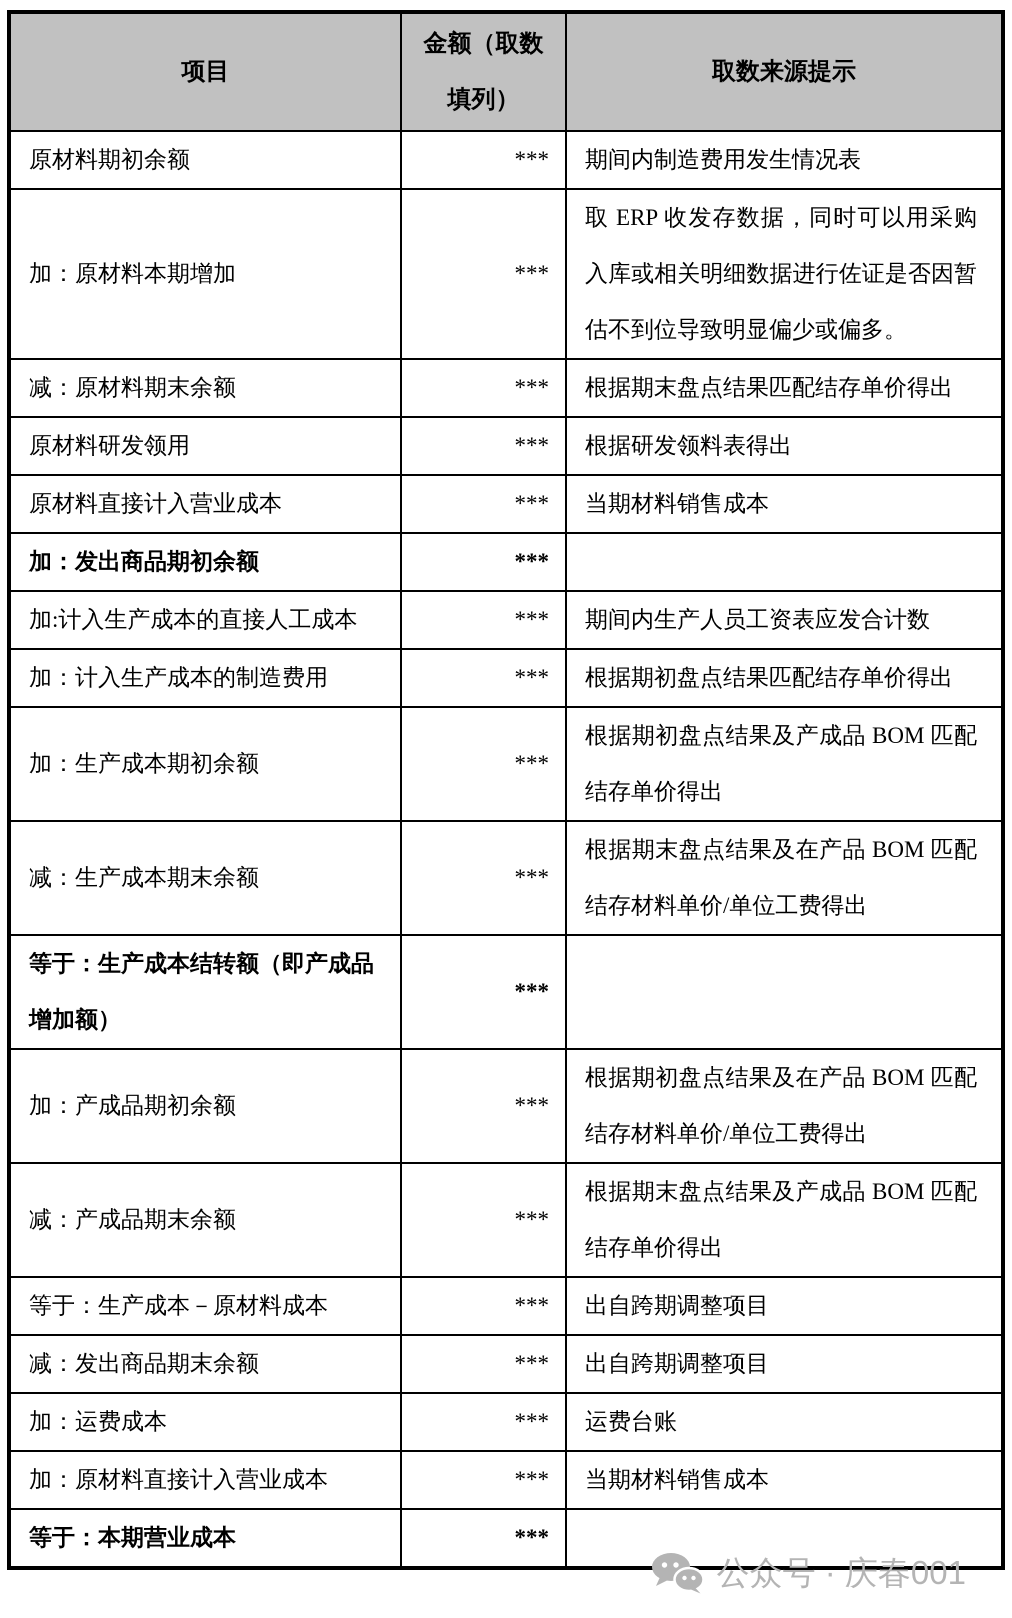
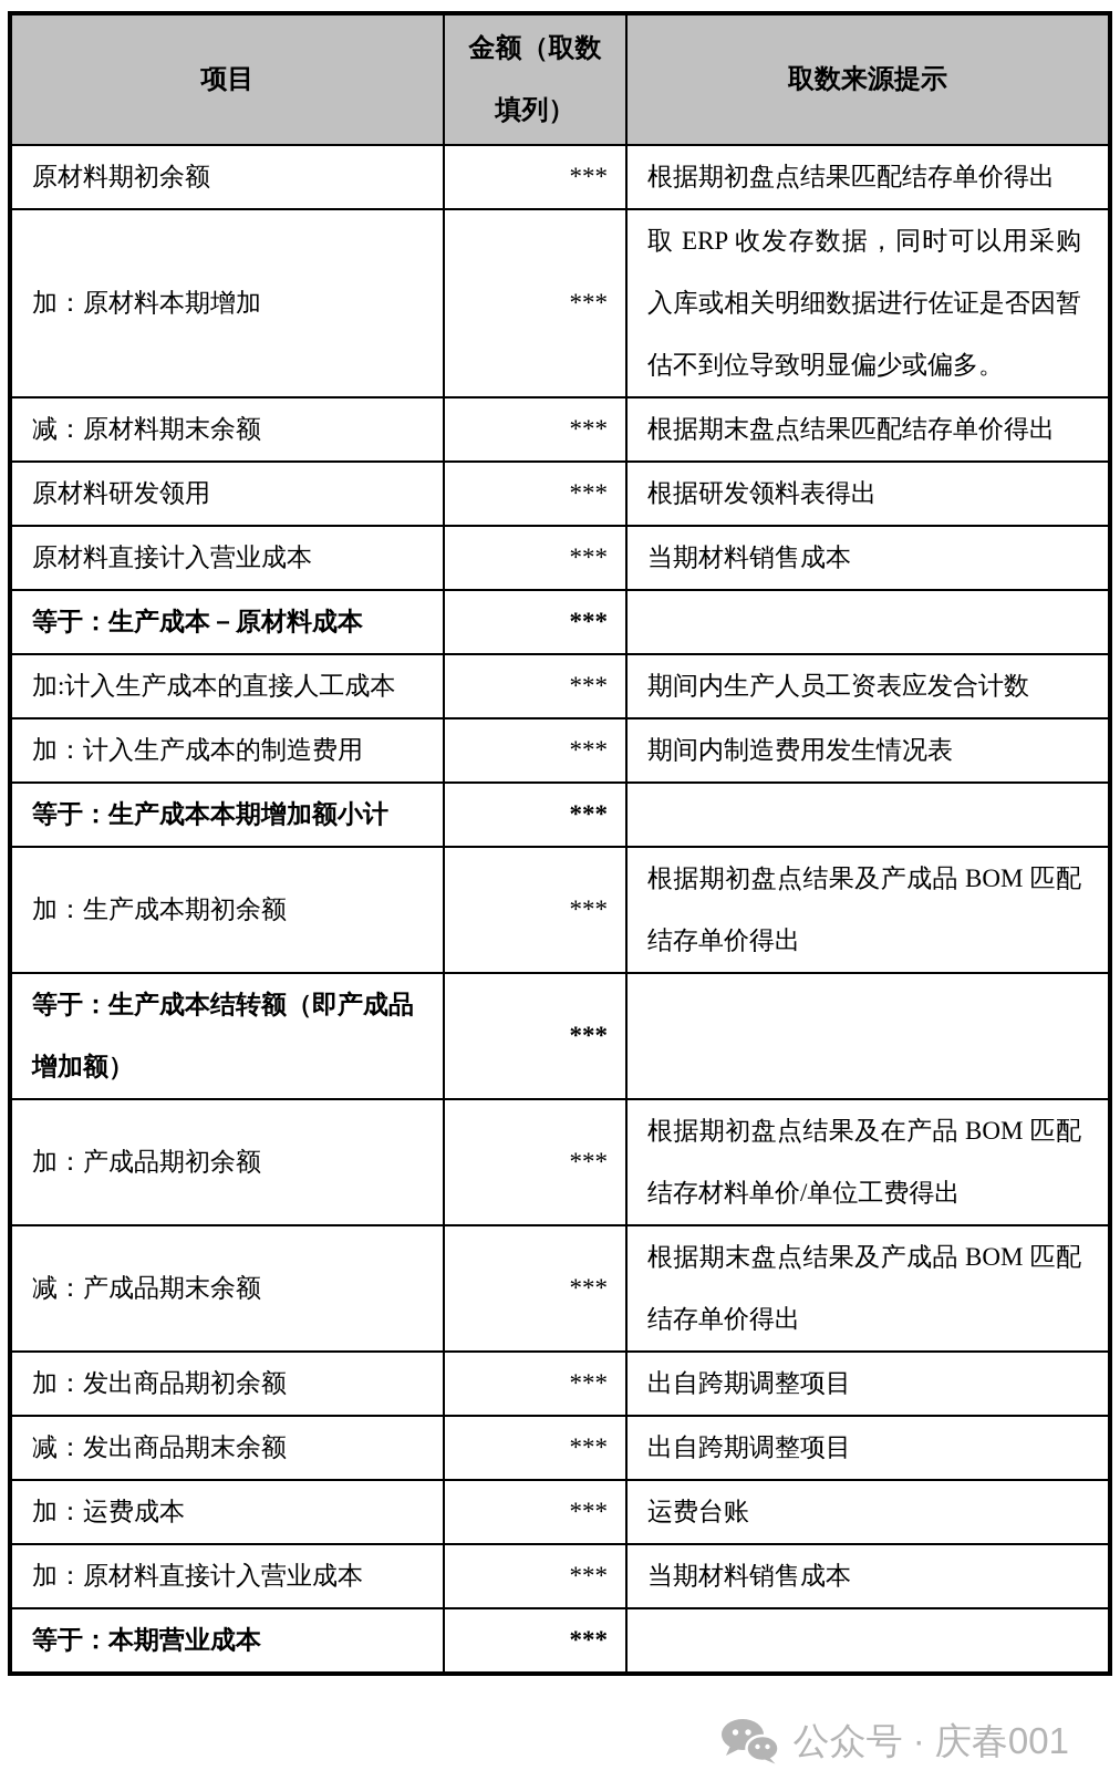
  项目	金额（取数填列）	取数来源提示
- 原材料期初余额	***	期间内制造费用发生情况表
+ 原材料期初余额	***	根据期初盘点结果匹配结存单价得出
  加：原材料本期增加	***	取 ERP 收发存数据，同时可以用采购入库或相关明细数据进行佐证是否因暂估不到位导致明显偏少或偏多。
  减：原材料期末余额	***	根据期末盘点结果匹配结存单价得出
  原材料研发领用	***	根据研发领料表得出
  原材料直接计入营业成本	***	当期材料销售成本
- 加：发出商品期初余额	***
+ 等于：生产成本－原材料成本	***
  加:计入生产成本的直接人工成本	***	期间内生产人员工资表应发合计数
- 加：计入生产成本的制造费用	***	根据期初盘点结果匹配结存单价得出
+ 加：计入生产成本的制造费用	***	期间内制造费用发生情况表
+ 等于：生产成本本期增加额小计	***
  加：生产成本期初余额	***	根据期初盘点结果及产成品 BOM 匹配结存单价得出
- 减：生产成本期末余额	***	根据期末盘点结果及在产品 BOM 匹配结存材料单价/单位工费得出
  等于：生产成本结转额（即产成品增加额）	***
  加：产成品期初余额	***	根据期初盘点结果及在产品 BOM 匹配结存材料单价/单位工费得出
  减：产成品期末余额	***	根据期末盘点结果及产成品 BOM 匹配结存单价得出
- 等于：生产成本－原材料成本	***	出自跨期调整项目
+ 加：发出商品期初余额	***	出自跨期调整项目
  减：发出商品期末余额	***	出自跨期调整项目
  加：运费成本	***	运费台账
  加：原材料直接计入营业成本	***	当期材料销售成本
  等于：本期营业成本	***
  公众号 · 庆春001
